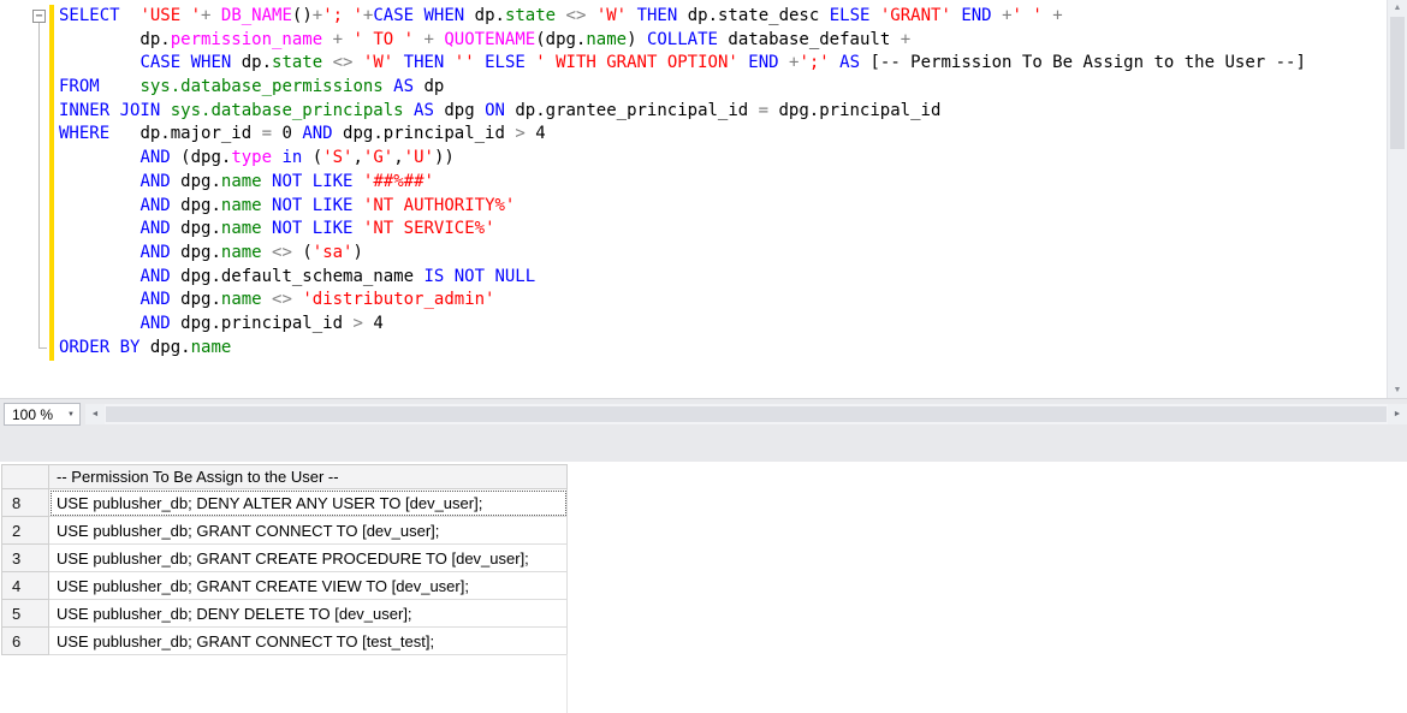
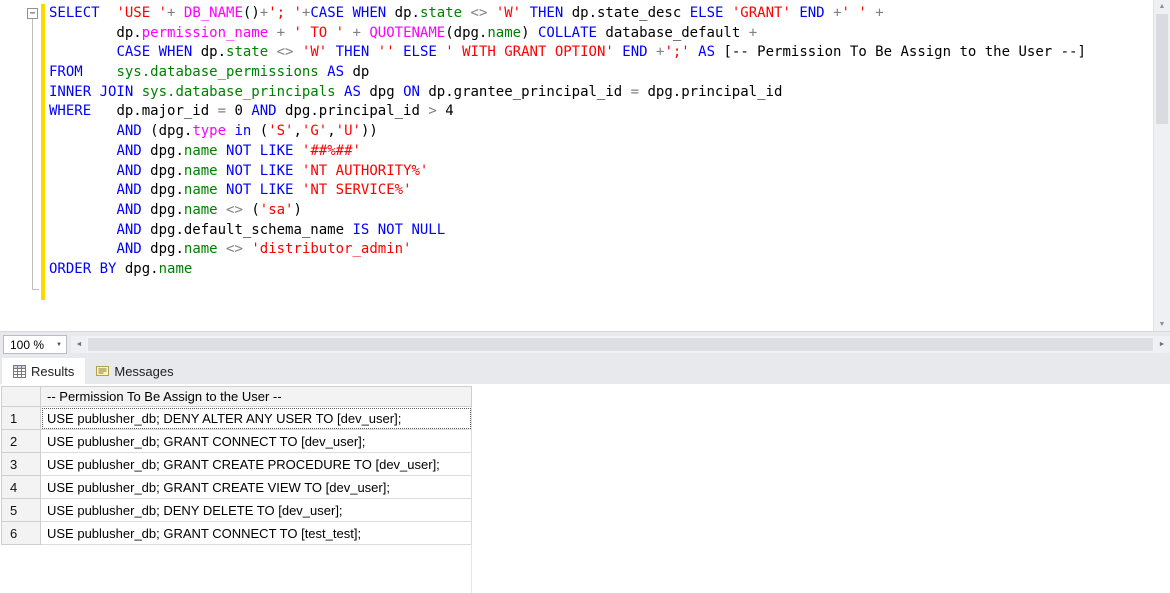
  −
  SELECT 'USE '+ DB_NAME()+'; '+CASE WHEN dp.state <> 'W' THEN dp.state_desc ELSE 'GRANT' END +' ' +
  dp.permission_name + ' TO ' + QUOTENAME(dpg.name) COLLATE database_default +
  CASE WHEN dp.state <> 'W' THEN '' ELSE ' WITH GRANT OPTION' END +';' AS [-- Permission To Be Assign to the User --]
  FROM sys.database_permissions AS dp
  INNER JOIN sys.database_principals AS dpg ON dp.grantee_principal_id = dpg.principal_id
  WHERE dp.major_id = 0 AND dpg.principal_id > 4
  AND (dpg.type in ('S','G','U'))
  AND dpg.name NOT LIKE '##%##'
  AND dpg.name NOT LIKE 'NT AUTHORITY%'
  AND dpg.name NOT LIKE 'NT SERVICE%'
  AND dpg.name <> ('sa')
  AND dpg.default_schema_name IS NOT NULL
  AND dpg.name <> 'distributor_admin'
- AND dpg.principal_id > 4
  ORDER BY dpg.name
  100 %
+ Results
+ Messages
  	-- Permission To Be Assign to the User --
- 8	USE publusher_db; DENY ALTER ANY USER TO [dev_user];
+ 1	USE publusher_db; DENY ALTER ANY USER TO [dev_user];
  2	USE publusher_db; GRANT CONNECT TO [dev_user];
  3	USE publusher_db; GRANT CREATE PROCEDURE TO [dev_user];
  4	USE publusher_db; GRANT CREATE VIEW TO [dev_user];
  5	USE publusher_db; DENY DELETE TO [dev_user];
  6	USE publusher_db; GRANT CONNECT TO [test_test];
